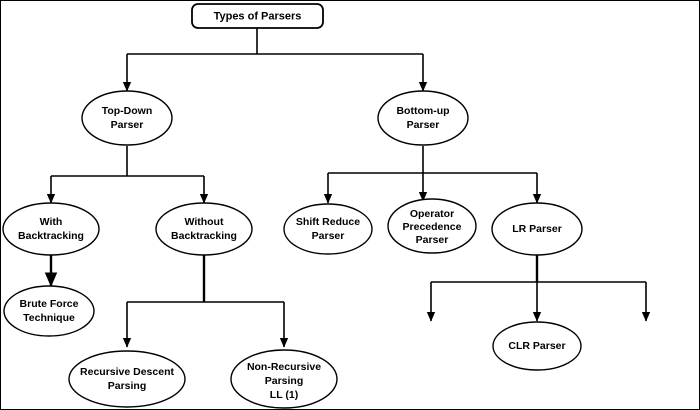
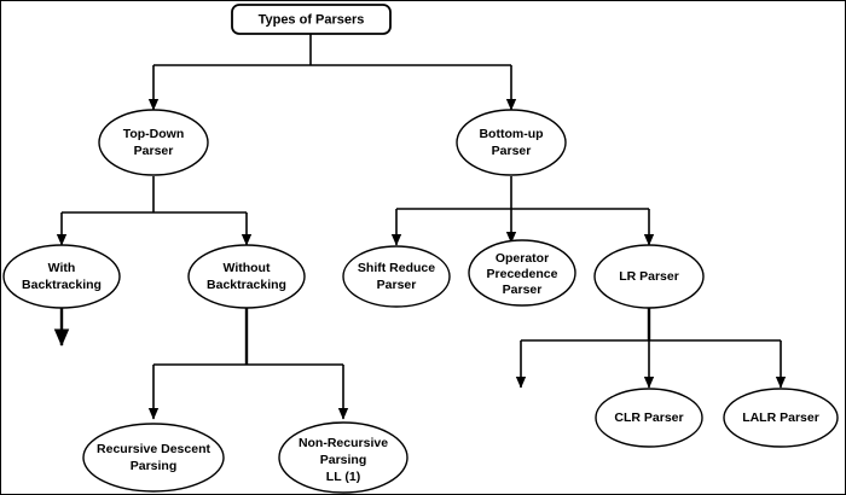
  Types of Parsers
  Top-Down
  Parser
  Bottom-up
  Parser
  With
  Backtracking
  Without
  Backtracking
  Shift Reduce
  Parser
  Operator
  Precedence
  Parser
  LR Parser
- Brute Force
- Technique
  Recursive Descent
  Parsing
  Non-Recursive
  Parsing
  LL (1)
  CLR Parser
+ LALR Parser
